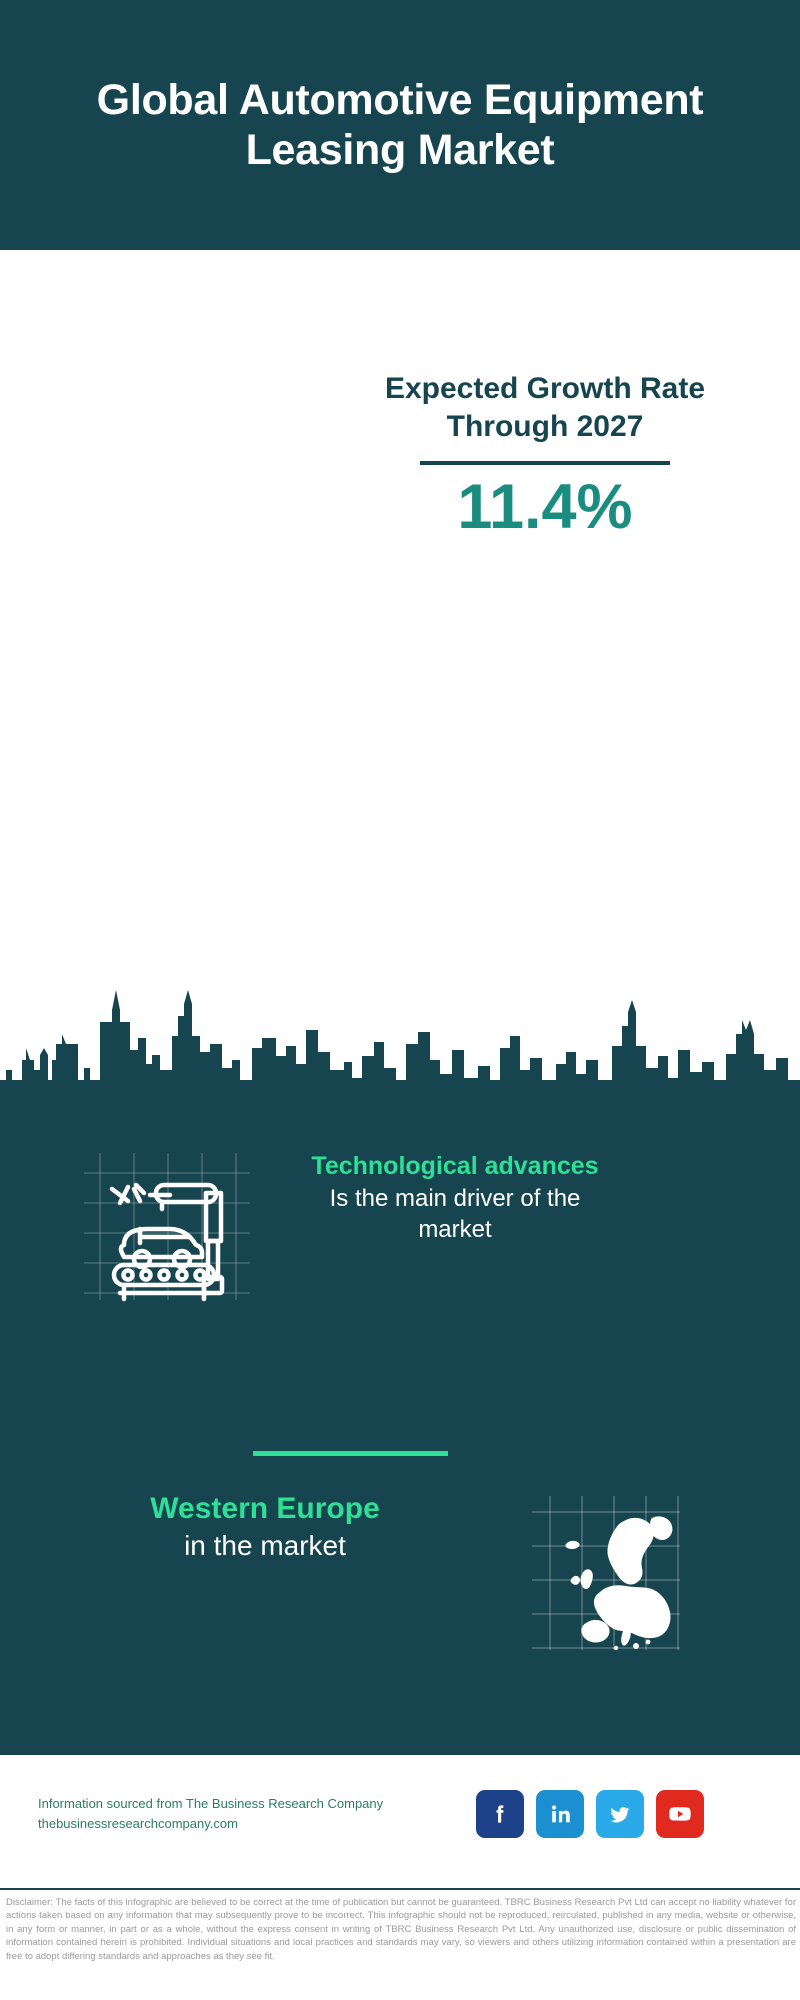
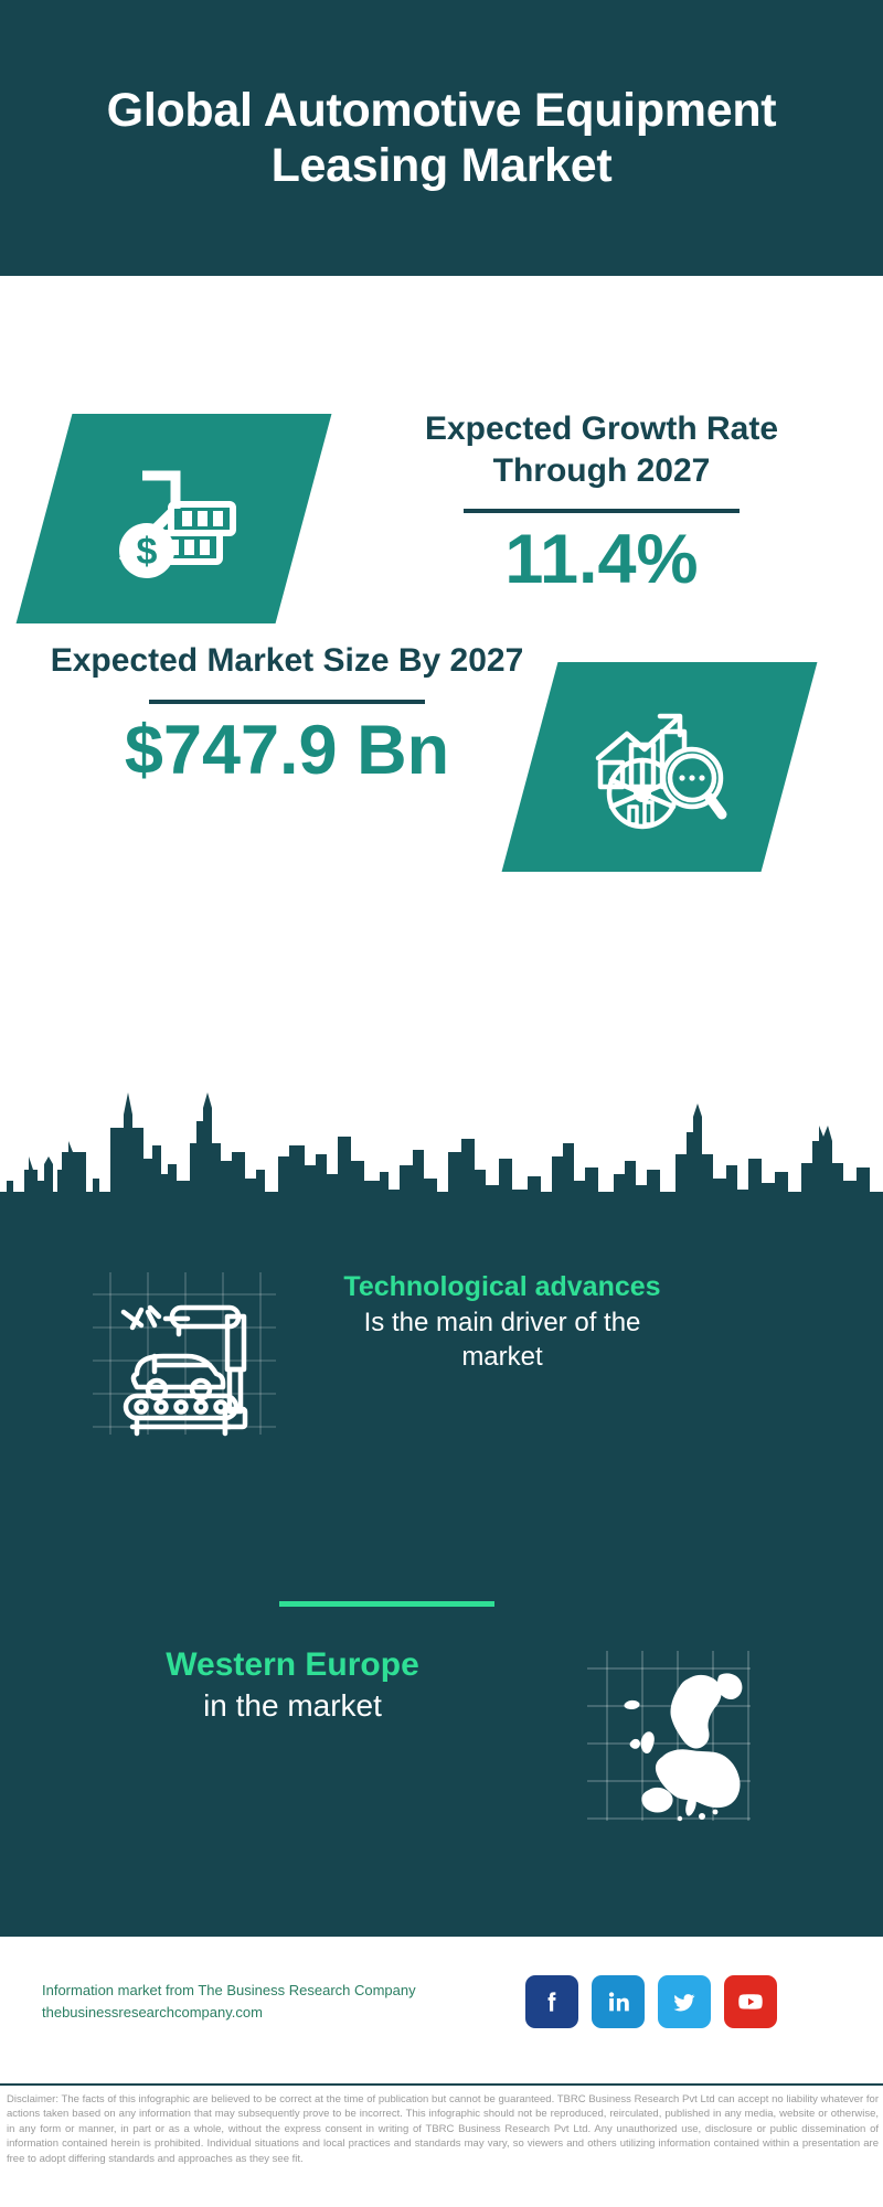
  Global Automotive Equipment Leasing Market
+ $
  Expected Growth Rate Through 2027
  11.4%
+ Expected Market Size By 2027
+ $747.9 Bn
  Technological advances
  Is the main driver of the
  market
  Western Europe
  in the market
- Information sourced from The Business Research Company
+ Information market from The Business Research Company
  thebusinessresearchcompany.com
  Disclaimer: The facts of this infographic are believed to be correct at the time of publication but cannot be guaranteed. TBRC Business Research Pvt Ltd can accept no liability whatever for actions taken based on any information that may subsequently prove to be incorrect. This infographic should not be reproduced, reirculated, published in any media, website or otherwise, in any form or manner, in part or as a whole, without the express consent in writing of TBRC Business Research Pvt Ltd. Any unauthorized use, disclosure or public dissemination of information contained herein is prohibited. Individual situations and local practices and standards may vary, so viewers and others utilizing information contained within a presentation are free to adopt differing standards and approaches as they see fit.
